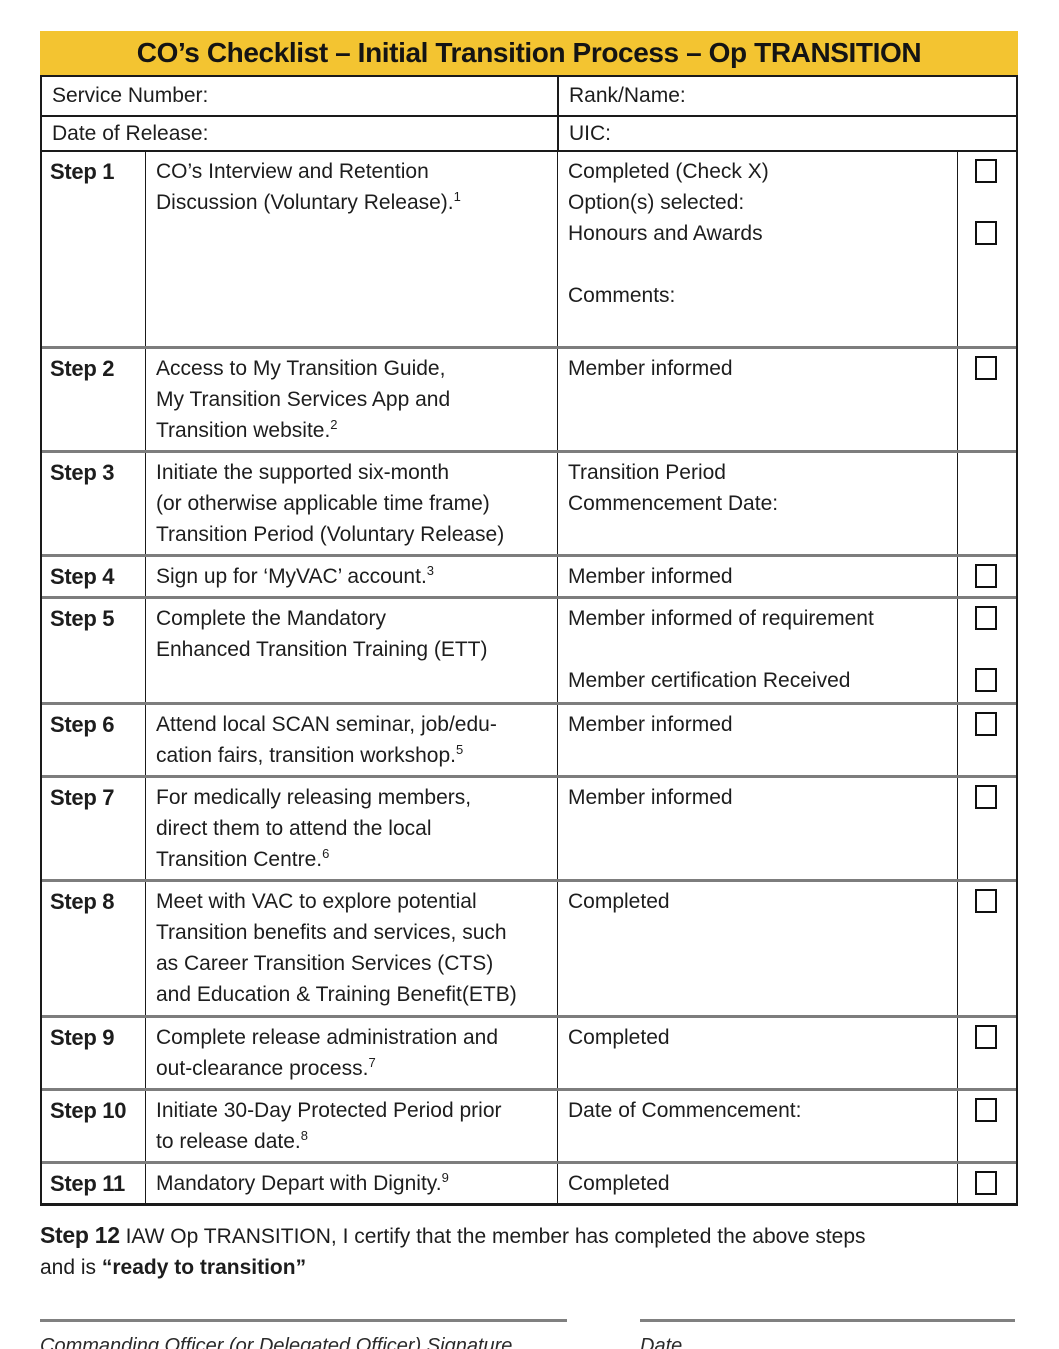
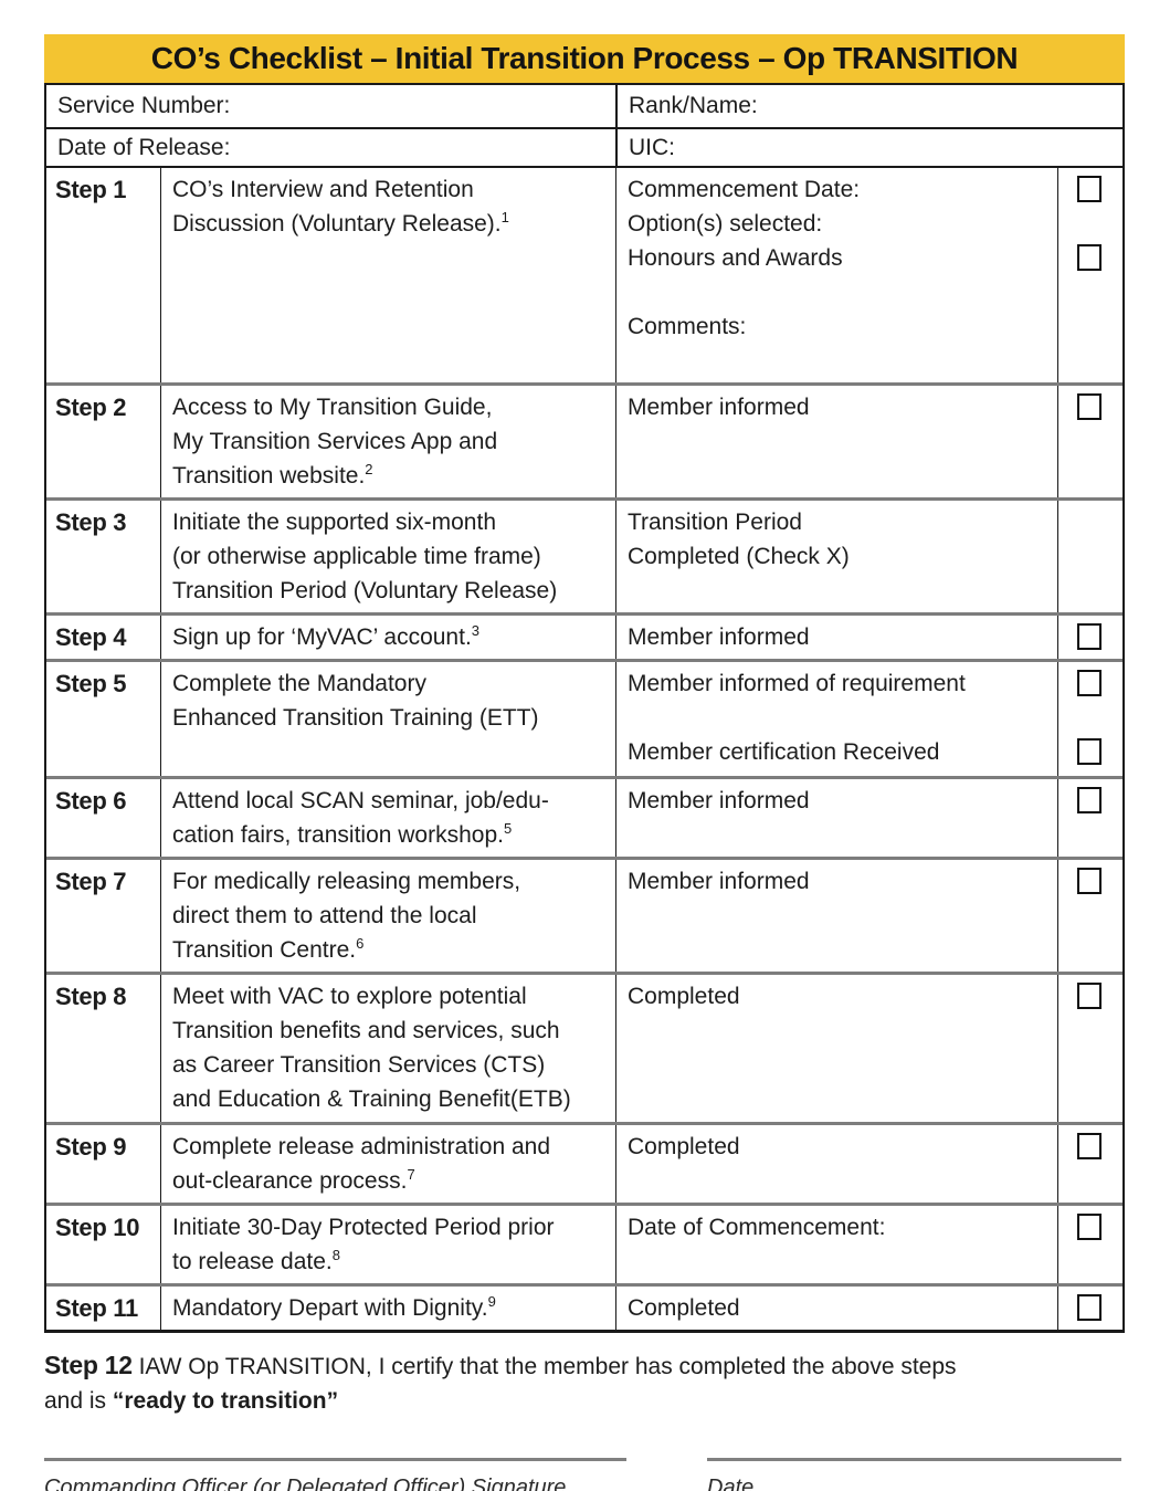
  CO’s Checklist – Initial Transition Process – Op TRANSITION
  Service Number:
  Rank/Name:
  Date of Release:
  UIC:
  Step 1
  CO’s Interview and Retention
  Discussion (Voluntary Release).1
- Completed (Check X)
+ Commencement Date:
  Option(s) selected:
  Honours and Awards
  Comments:
  Step 2
  Access to My Transition Guide,
  My Transition Services App and
  Transition website.2
  Member informed
  Step 3
  Initiate the supported six-month
  (or otherwise applicable time frame)
  Transition Period (Voluntary Release)
  Transition Period
- Commencement Date:
+ Completed (Check X)
  Step 4
  Sign up for ‘MyVAC’ account.3
  Member informed
  Step 5
  Complete the Mandatory
  Enhanced Transition Training (ETT)
  Member informed of requirement
  Member certification Received
  Step 6
  Attend local SCAN seminar, job/edu-
  cation fairs, transition workshop.5
  Member informed
  Step 7
  For medically releasing members,
  direct them to attend the local
  Transition Centre.6
  Member informed
  Step 8
  Meet with VAC to explore potential
  Transition benefits and services, such
  as Career Transition Services (CTS)
  and Education & Training Benefit(ETB)
  Completed
  Step 9
  Complete release administration and
  out-clearance process.7
  Completed
  Step 10
  Initiate 30-Day Protected Period prior
  to release date.8
  Date of Commencement:
  Step 11
  Mandatory Depart with Dignity.9
  Completed
  Step 12 IAW Op TRANSITION, I certify that the member has completed the above steps
  and is “ready to transition”
  Commanding Officer (or Delegated Officer) Signature
  Date
